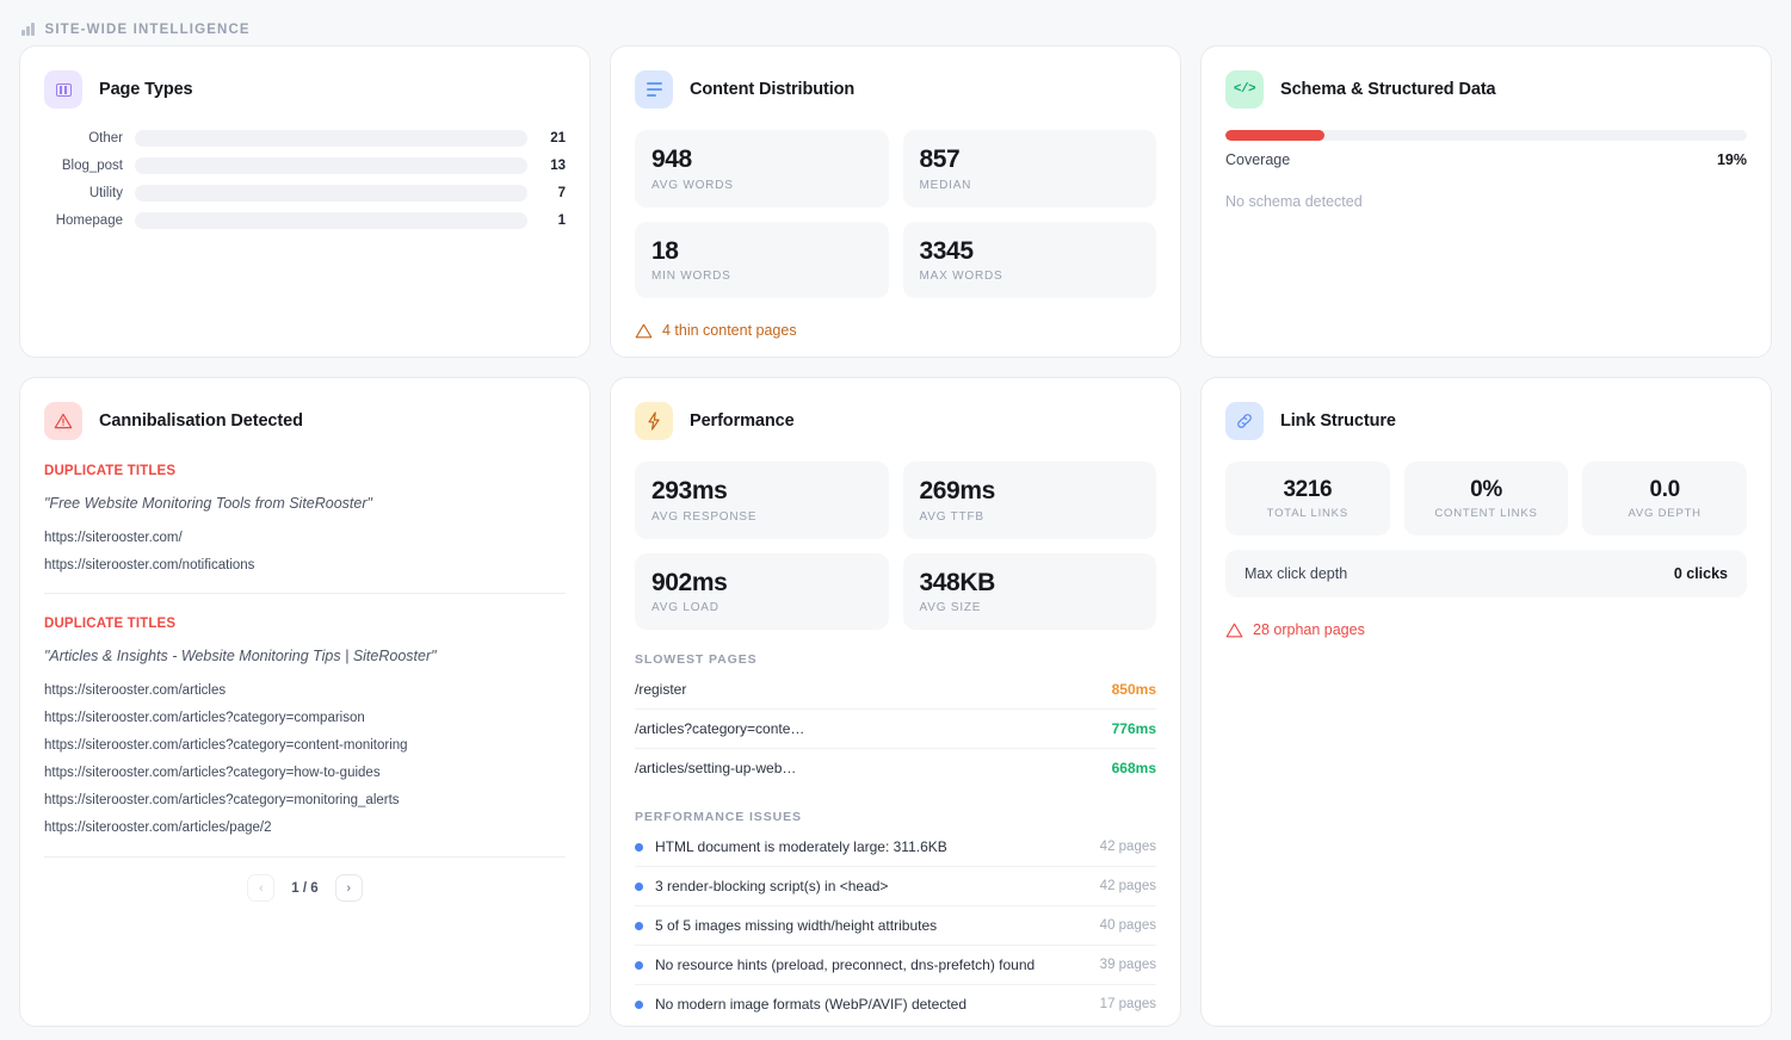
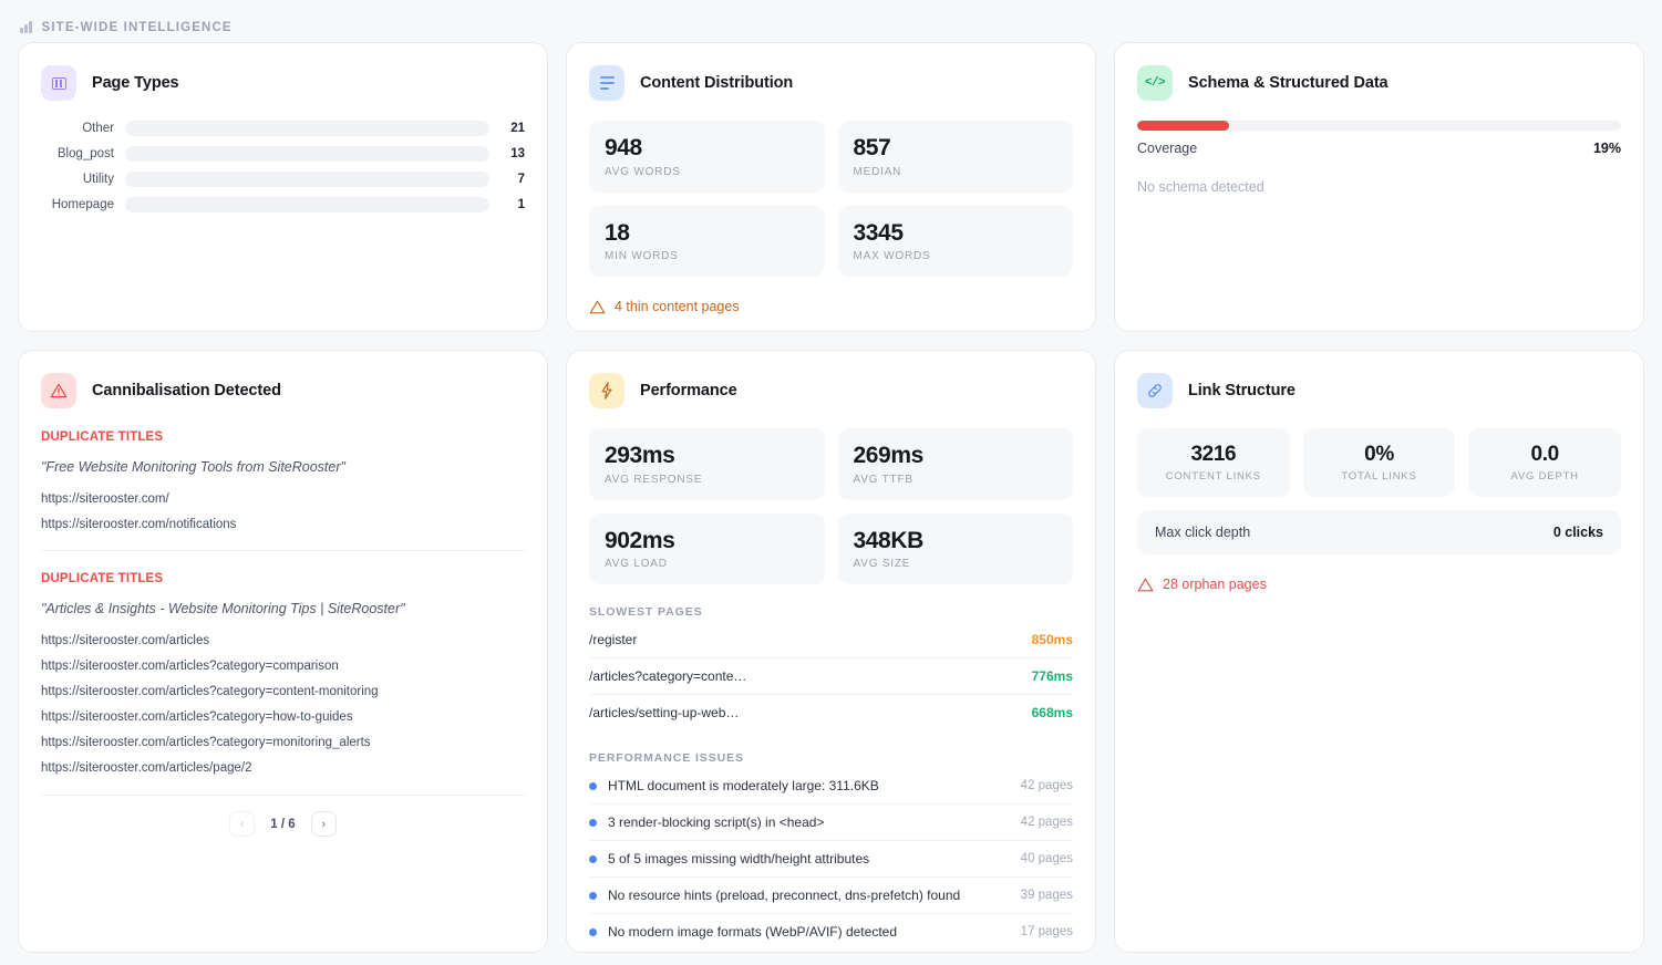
  SITE-WIDE INTELLIGENCE
  Page Types
  Other
  21
  Blog_post
  13
  Utility
  7
  Homepage
  1
  Content Distribution
  948
  AVG WORDS
  857
  MEDIAN
  18
  MIN WORDS
  3345
  MAX WORDS
  4 thin content pages
  </>
  Schema & Structured Data
  Coverage
  19%
  No schema detected
  Cannibalisation Detected
  DUPLICATE TITLES
  "Free Website Monitoring Tools from SiteRooster"
  https://siterooster.com/
  https://siterooster.com/notifications
  DUPLICATE TITLES
  "Articles & Insights - Website Monitoring Tips | SiteRooster"
  https://siterooster.com/articles
  https://siterooster.com/articles?category=comparison
  https://siterooster.com/articles?category=content-monitoring
  https://siterooster.com/articles?category=how-to-guides
  https://siterooster.com/articles?category=monitoring_alerts
  https://siterooster.com/articles/page/2
  ‹
  1 / 6
  ›
  Performance
  293ms
  AVG RESPONSE
  269ms
  AVG TTFB
  902ms
  AVG LOAD
  348KB
  AVG SIZE
  SLOWEST PAGES
  /register
  850ms
  /articles?category=conte…
  776ms
  /articles/setting-up-web…
  668ms
  PERFORMANCE ISSUES
  HTML document is moderately large: 311.6KB
  42 pages
  3 render-blocking script(s) in <head>
  42 pages
  5 of 5 images missing width/height attributes
  40 pages
  No resource hints (preload, preconnect, dns-prefetch) found
  39 pages
  No modern image formats (WebP/AVIF) detected
  17 pages
  Link Structure
  3216
- TOTAL LINKS
+ CONTENT LINKS
  0%
- CONTENT LINKS
+ TOTAL LINKS
  0.0
  AVG DEPTH
  Max click depth
  0 clicks
  28 orphan pages
